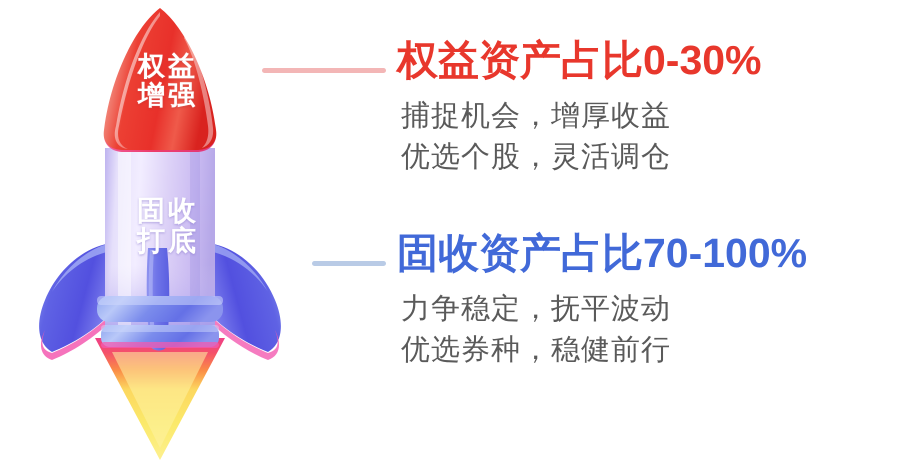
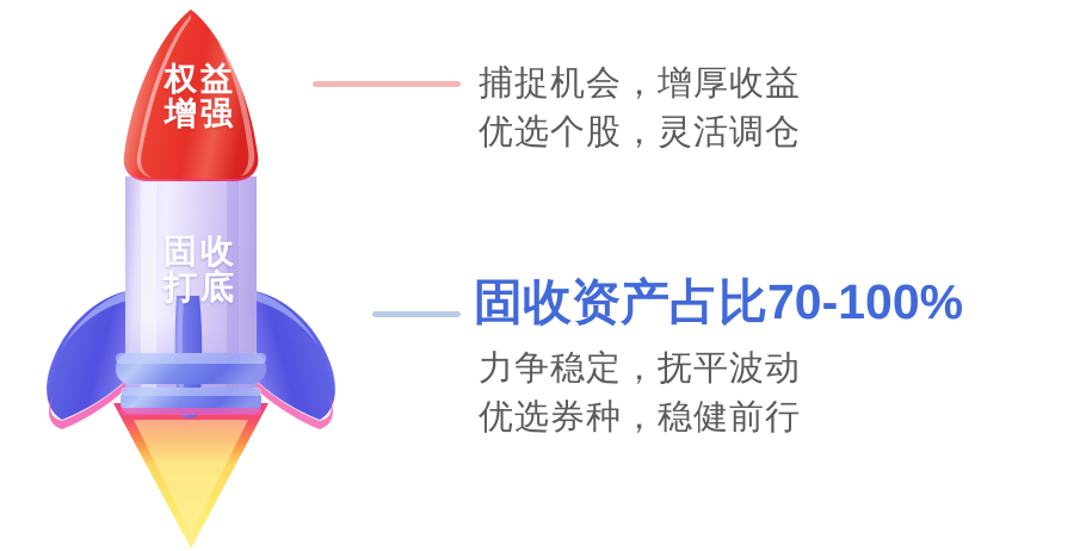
  权益
  增强
  固收
  打底
- 权益资产占比0-30%
  捕捉机会，增厚收益
  优选个股，灵活调仓
  固收资产占比70-100%
  力争稳定，抚平波动
  优选券种，稳健前行
